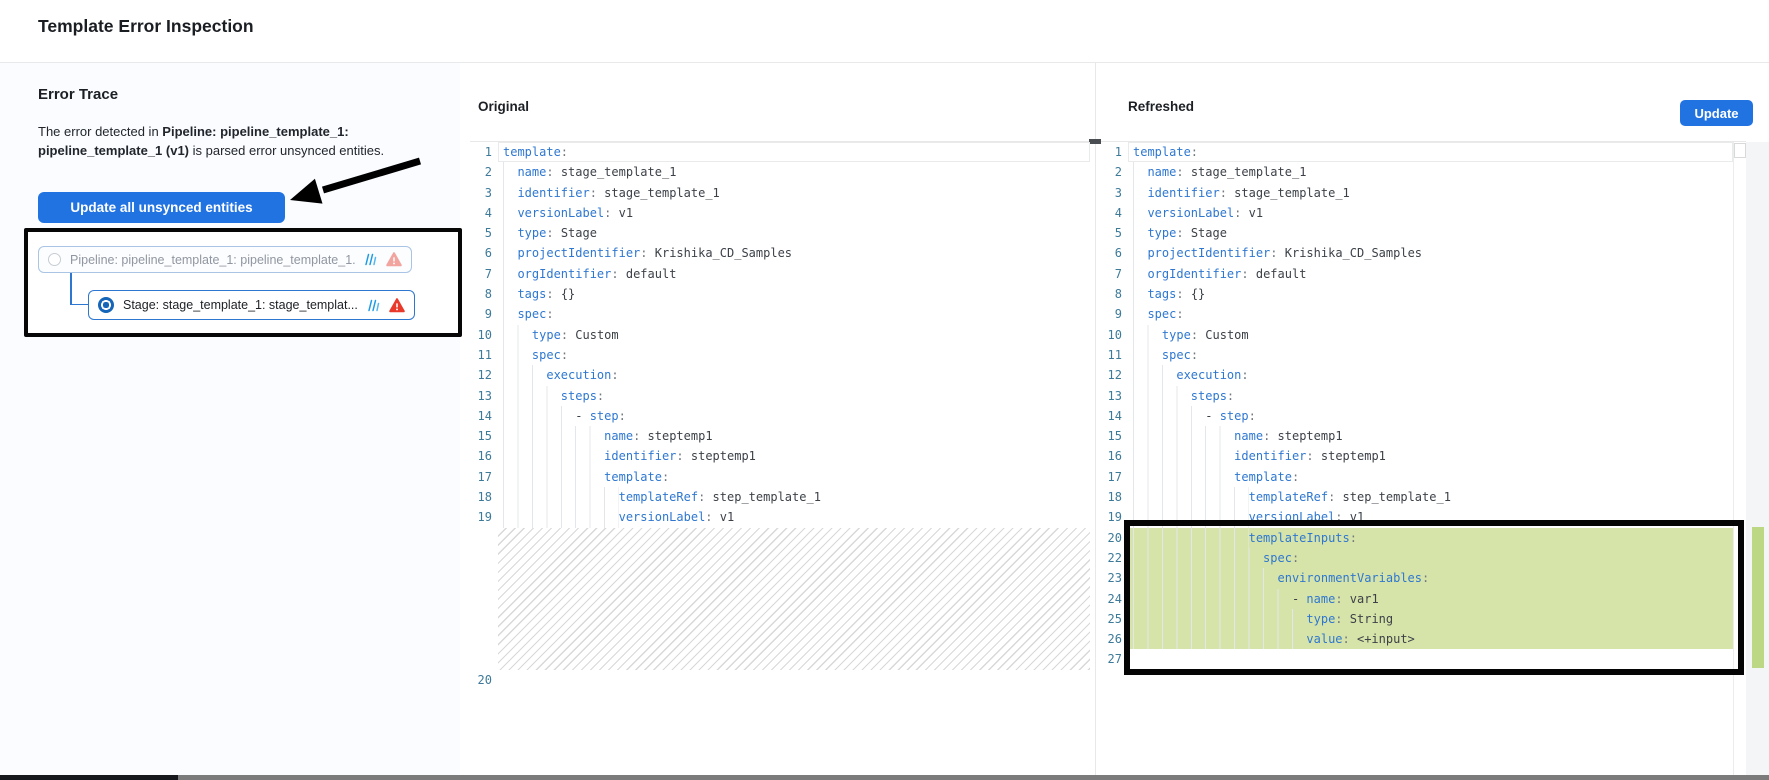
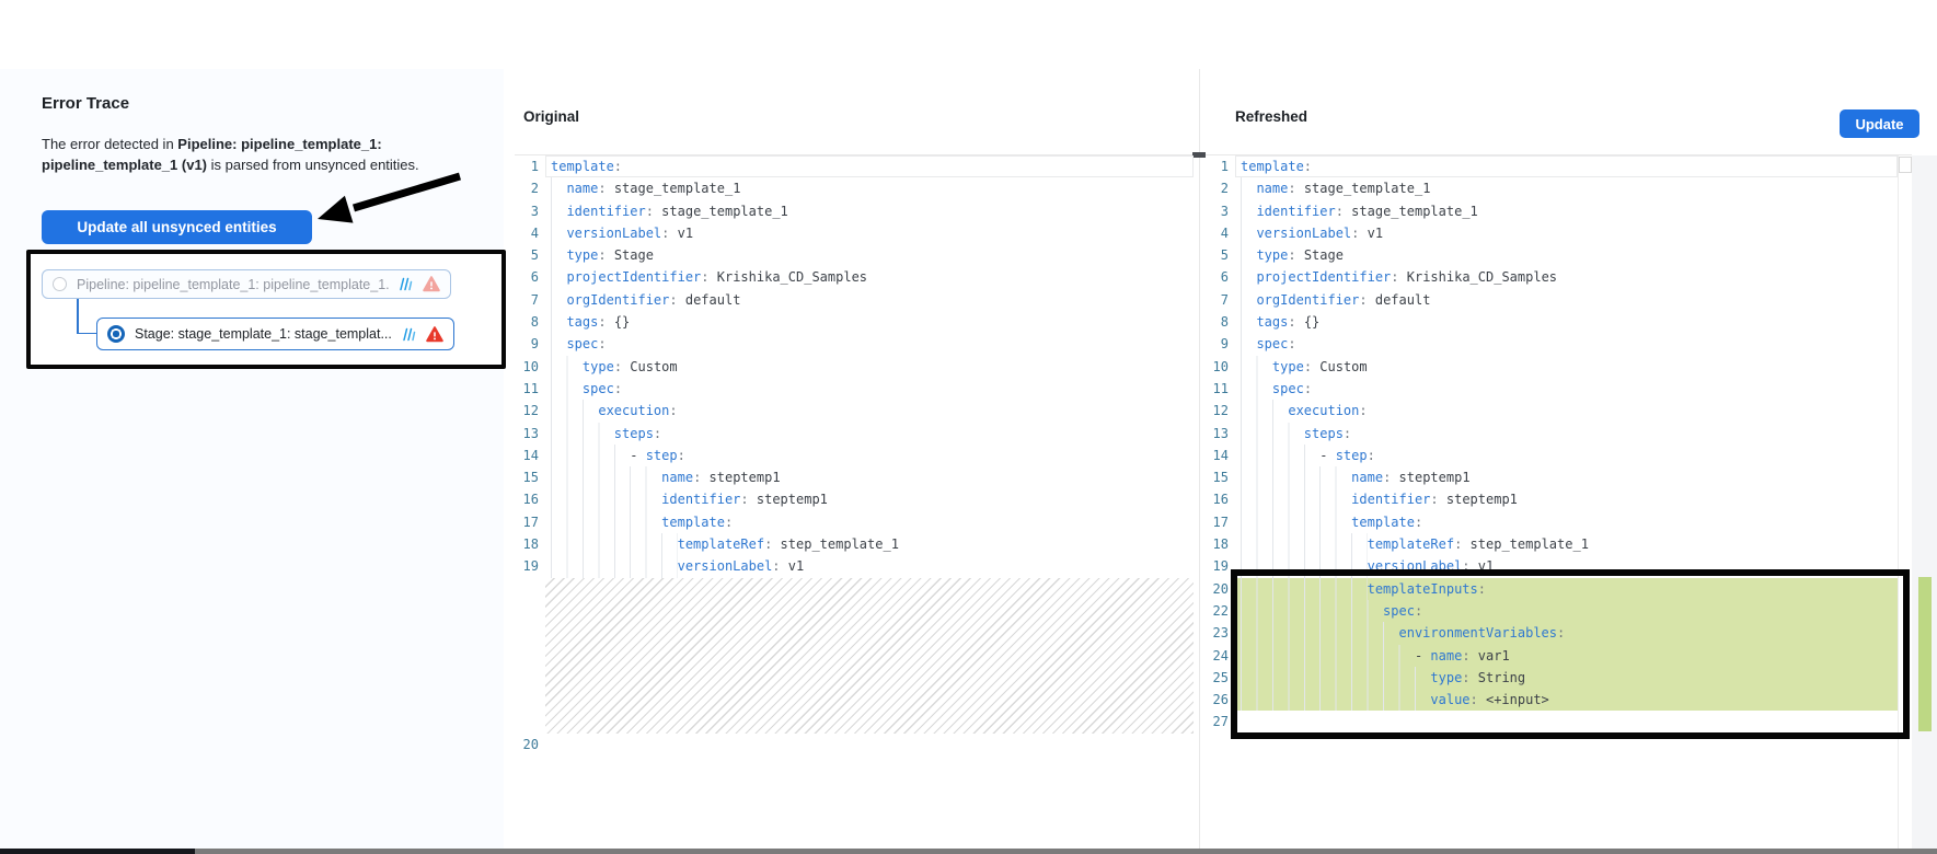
- Template Error Inspection
  Error Trace
- The error detected in Pipeline: pipeline_template_1: pipeline_template_1 (v1) is parsed error unsynced entities.
+ The error detected in Pipeline: pipeline_template_1: pipeline_template_1 (v1) is parsed from unsynced entities.
  Update all unsynced entities
  Pipeline: pipeline_template_1: pipeline_template_1.
  Stage: stage_template_1: stage_templat...
  Original
  Refreshed
  Update
  1
  template:
  2
  name: stage_template_1
  3
  identifier: stage_template_1
  4
  versionLabel: v1
  5
  type: Stage
  6
  projectIdentifier: Krishika_CD_Samples
  7
  orgIdentifier: default
  8
  tags: {}
  9
  spec:
  10
  type: Custom
  11
  spec:
  12
  execution:
  13
  steps:
  14
  - step:
  15
  name: steptemp1
  16
  identifier: steptemp1
  17
  template:
  18
  templateRef: step_template_1
  19
  versionLabel: v1
  20
  1
  template:
  2
  name: stage_template_1
  3
  identifier: stage_template_1
  4
  versionLabel: v1
  5
  type: Stage
  6
  projectIdentifier: Krishika_CD_Samples
  7
  orgIdentifier: default
  8
  tags: {}
  9
  spec:
  10
  type: Custom
  11
  spec:
  12
  execution:
  13
  steps:
  14
  - step:
  15
  name: steptemp1
  16
  identifier: steptemp1
  17
  template:
  18
  templateRef: step_template_1
  19
  versionLabel: v1
  20
  templateInputs:
  22
  spec:
  23
  environmentVariables:
  24
  - name: var1
  25
  type: String
  26
  value: <+input>
  27
